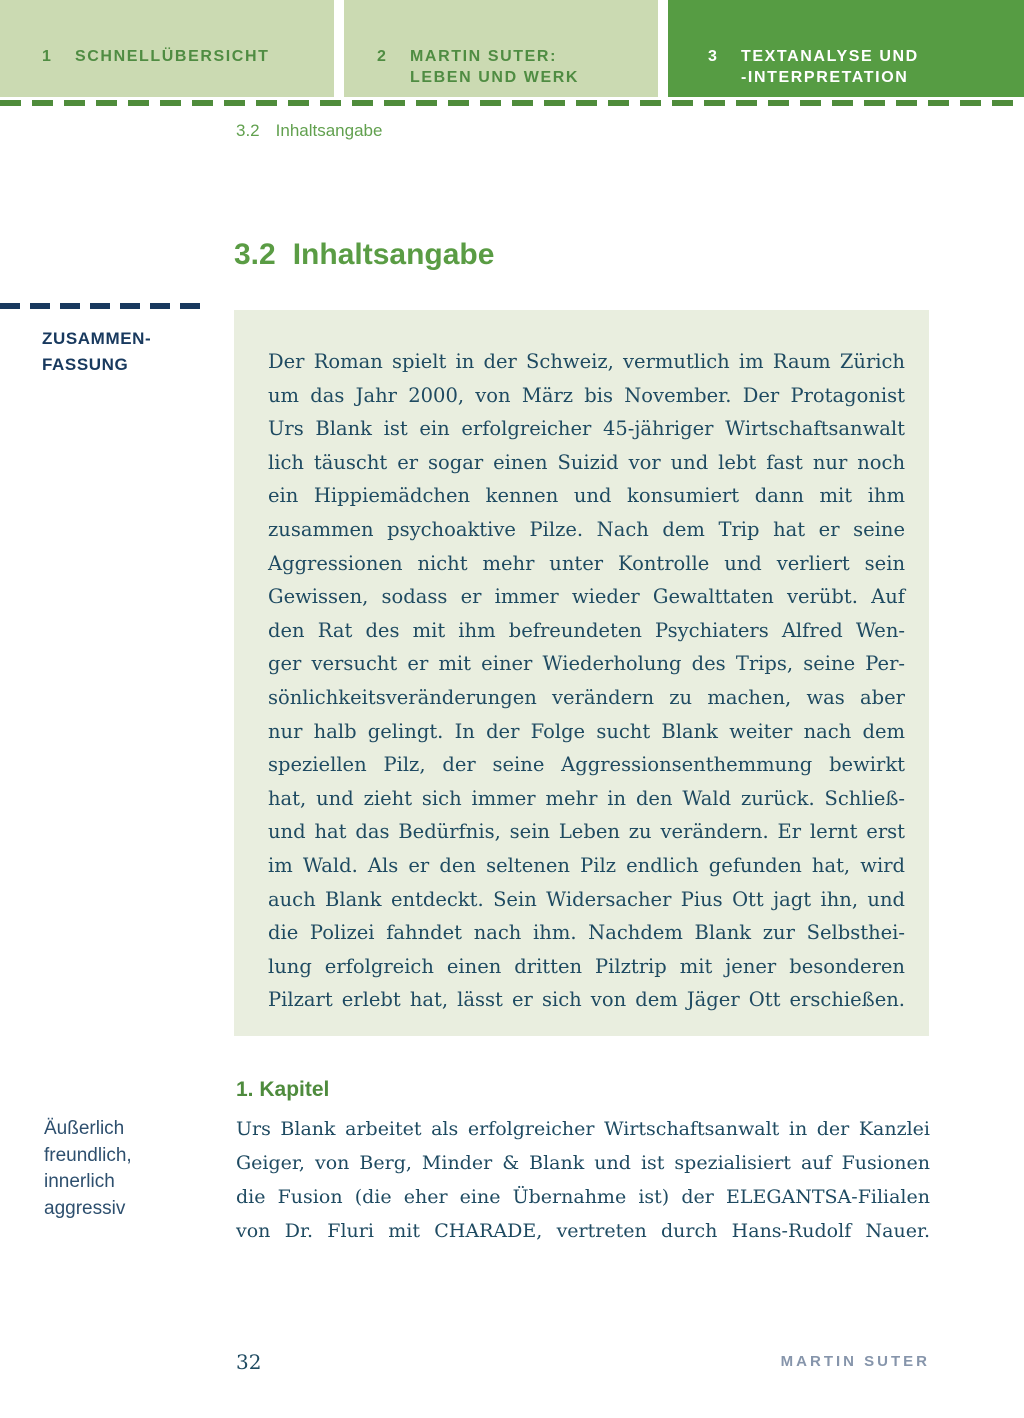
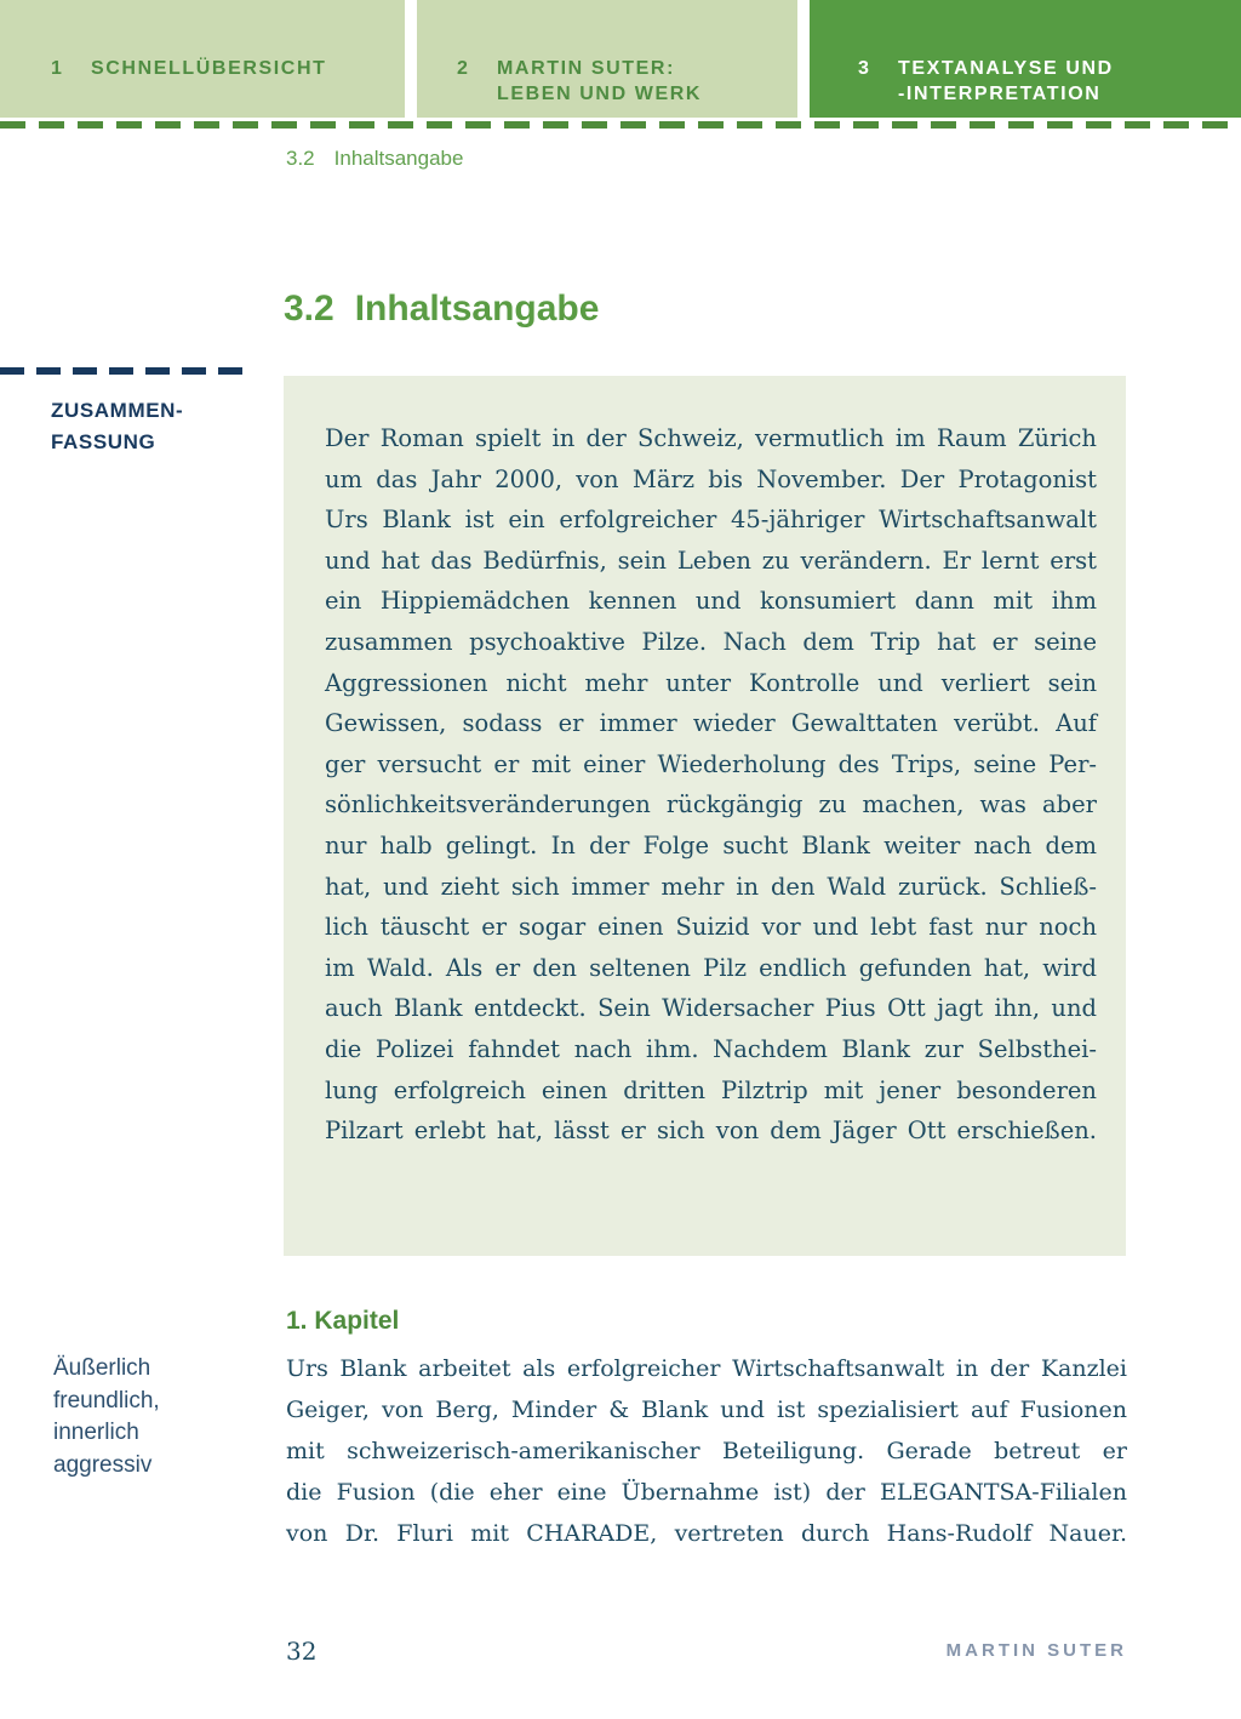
  1
  SCHNELLÜBERSICHT
  2
  MARTIN SUTER:
  LEBEN UND WERK
  3
  TEXTANALYSE UND
  -INTERPRETATION
  3.2 Inhaltsangabe
  3.2 Inhaltsangabe
  ZUSAMMEN-
  FASSUNG
  Der Roman spielt in der Schweiz, vermutlich im Raum Zürich
  um das Jahr 2000, von März bis November. Der Protagonist
  Urs Blank ist ein erfolgreicher 45-jähriger Wirtschaftsanwalt
- lich täuscht er sogar einen Suizid vor und lebt fast nur noch
+ und hat das Bedürfnis, sein Leben zu verändern. Er lernt erst
  ein Hippiemädchen kennen und konsumiert dann mit ihm
  zusammen psychoaktive Pilze. Nach dem Trip hat er seine
  Aggressionen nicht mehr unter Kontrolle und verliert sein
  Gewissen, sodass er immer wieder Gewalttaten verübt. Auf
- den Rat des mit ihm befreundeten Psychiaters Alfred Wen-
  ger versucht er mit einer Wiederholung des Trips, seine Per-
- sönlichkeitsveränderungen verändern zu machen, was aber
+ sönlichkeitsveränderungen rückgängig zu machen, was aber
  nur halb gelingt. In der Folge sucht Blank weiter nach dem
- speziellen Pilz, der seine Aggressionsenthemmung bewirkt
  hat, und zieht sich immer mehr in den Wald zurück. Schließ-
- und hat das Bedürfnis, sein Leben zu verändern. Er lernt erst
+ lich täuscht er sogar einen Suizid vor und lebt fast nur noch
  im Wald. Als er den seltenen Pilz endlich gefunden hat, wird
  auch Blank entdeckt. Sein Widersacher Pius Ott jagt ihn, und
  die Polizei fahndet nach ihm. Nachdem Blank zur Selbsthei-
  lung erfolgreich einen dritten Pilztrip mit jener besonderen
  Pilzart erlebt hat, lässt er sich von dem Jäger Ott erschießen.
  1. Kapitel
  Äußerlich
  freundlich,
  innerlich
  aggressiv
  Urs Blank arbeitet als erfolgreicher Wirtschaftsanwalt in der Kanzlei
  Geiger, von Berg, Minder & Blank und ist spezialisiert auf Fusionen
+ mit schweizerisch-amerikanischer Beteiligung. Gerade betreut er
  die Fusion (die eher eine Übernahme ist) der ELEGANTSA-Filialen
  von Dr. Fluri mit CHARADE, vertreten durch Hans-Rudolf Nauer.
  32
  MARTIN SUTER
